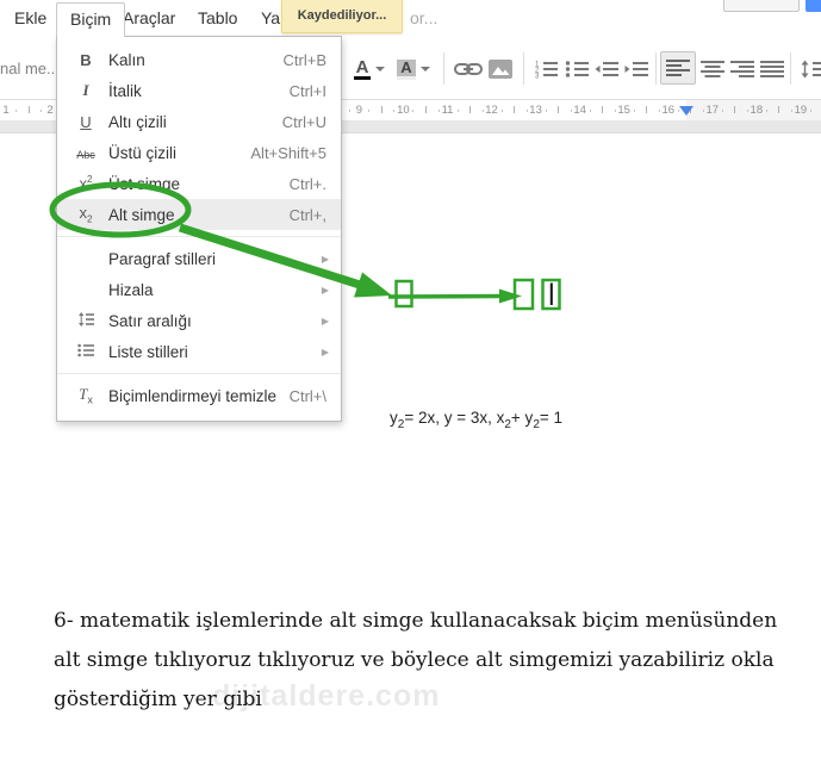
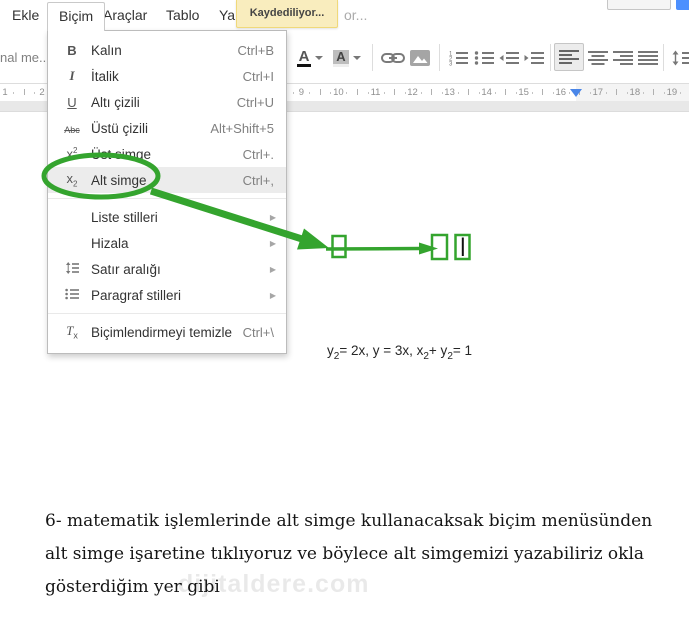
  Ekle
  Araçlar
  Tablo
  or...
  Biçim
  Kaydediliyor...
  nal me..
  A
  A
  1
  2
  9
  10
  11
  12
  13
  14
  15
  16
  17
  18
  19
  y2= 2x, y = 3x, x2+ y2= 1
  dijitaldere.com
  6- matematik işlemlerinde alt simge kullanacaksak biçim menüsünden
- alt simge tıklıyoruz tıklıyoruz ve böylece alt simgemizi yazabiliriz okla
+ alt simge işaretine tıklıyoruz ve böylece alt simgemizi yazabiliriz okla
  gösterdiğim yer gibi
  B
  Kalın
  Ctrl+B
  I
  İtalik
  Ctrl+I
  U
  Altı çizili
  Ctrl+U
  Abc
  Üstü çizili
  Alt+Shift+5
  x2
  Ctrl+.
  x2
  Alt simge
  Ctrl+,
- Paragraf stilleri
+ Liste stilleri
  ▶
  Hizala
  ▶
  Satır aralığı
  ▶
- Liste stilleri
+ Paragraf stilleri
  ▶
  Tx
  Biçimlendirmeyi temizle
  Ctrl+\
